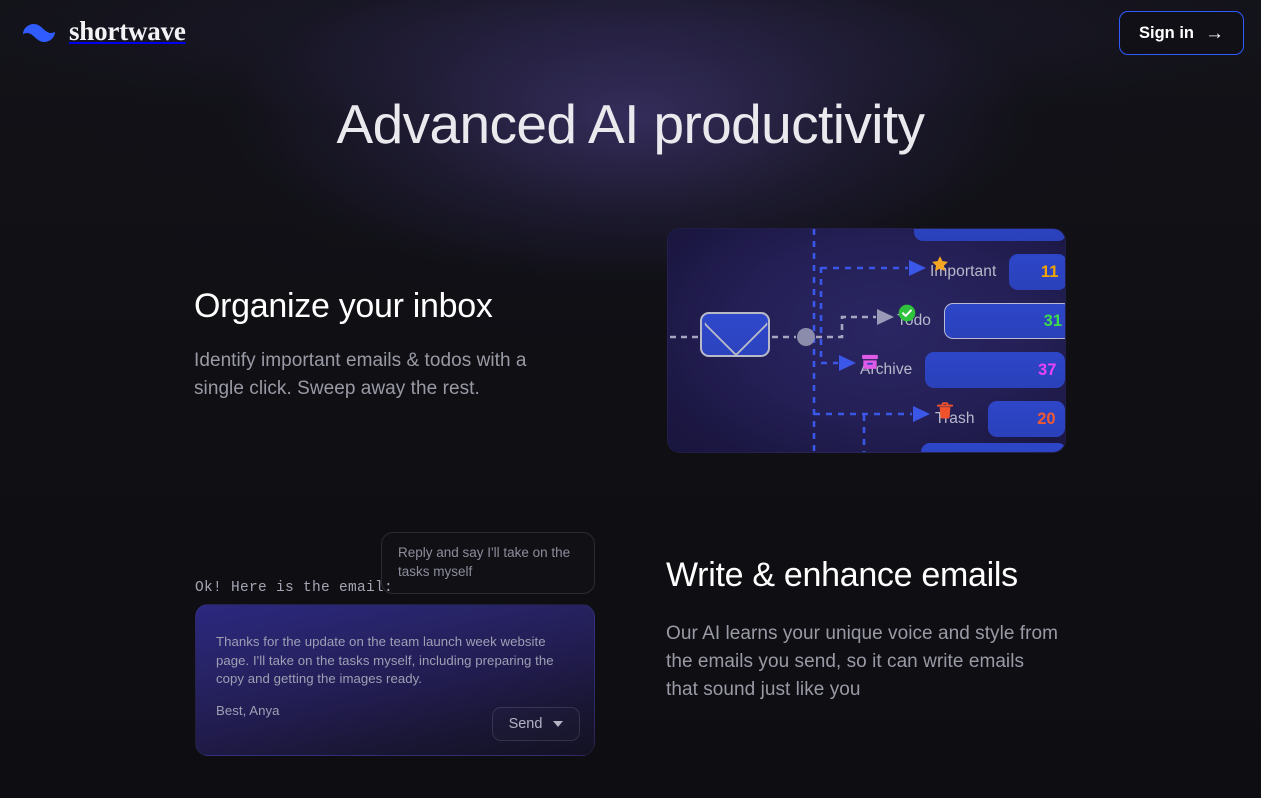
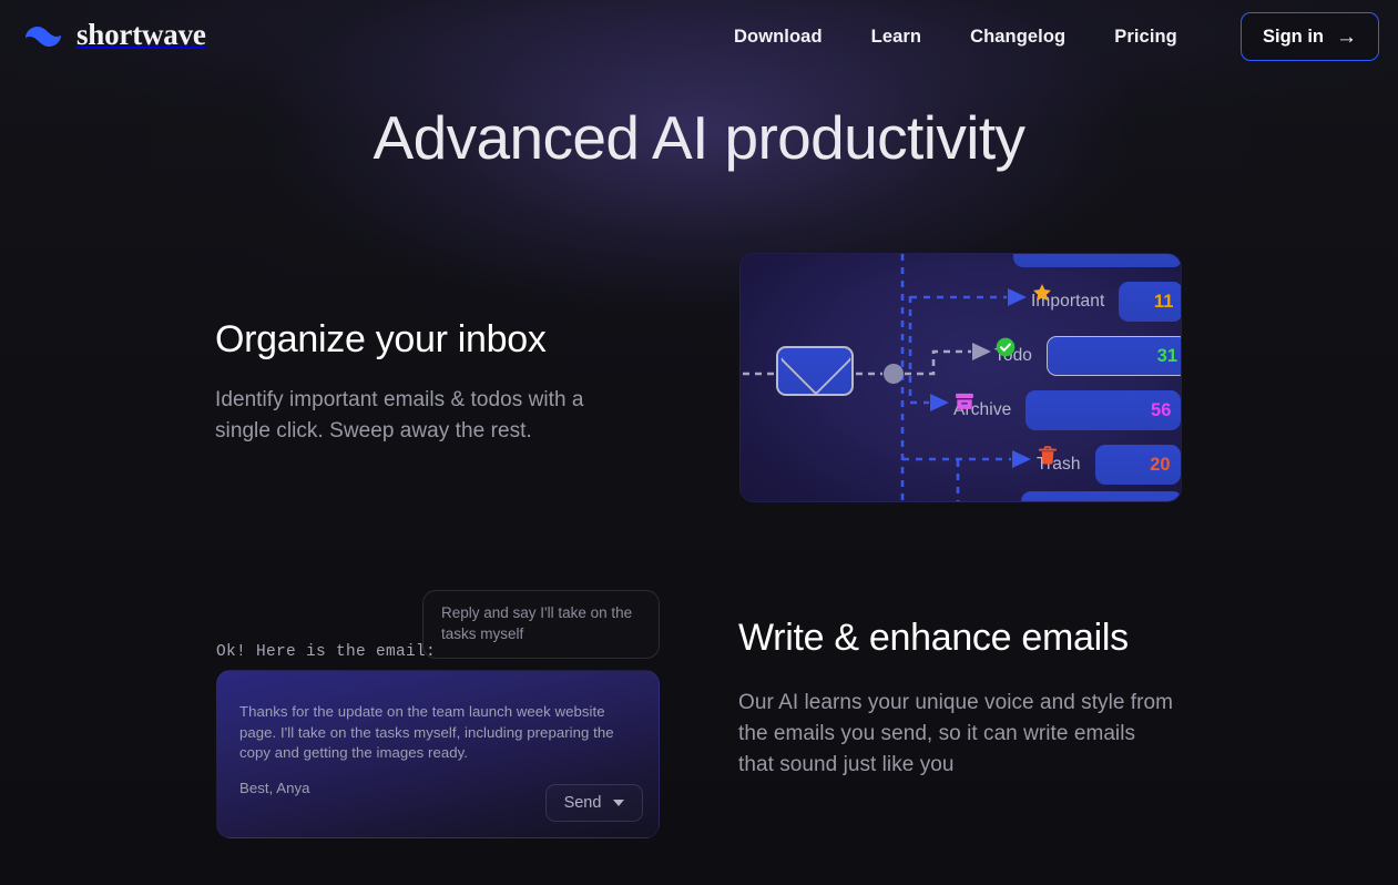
  shortwave
+ Download
+ Learn
+ Changelog
+ Pricing
  Sign in
  →
  Advanced AI productivity
  Organize your inbox
  Identify important emails & todos with a single click. Sweep away the rest.
  Important
  11
  Tdo
  31
  Archive
- 37
+ 56
  Tash
  20
  Reply and say I'll take on the tasks myself
  Ok! Here is the email:
  Thanks for the update on the team launch week website page. I'll take on the tasks myself, including preparing the copy and getting the images ready.
  Best, Anya
  Send
  Write & enhance emails
  Our AI learns your unique voice and style from the emails you send, so it can write emails that sound just like you
